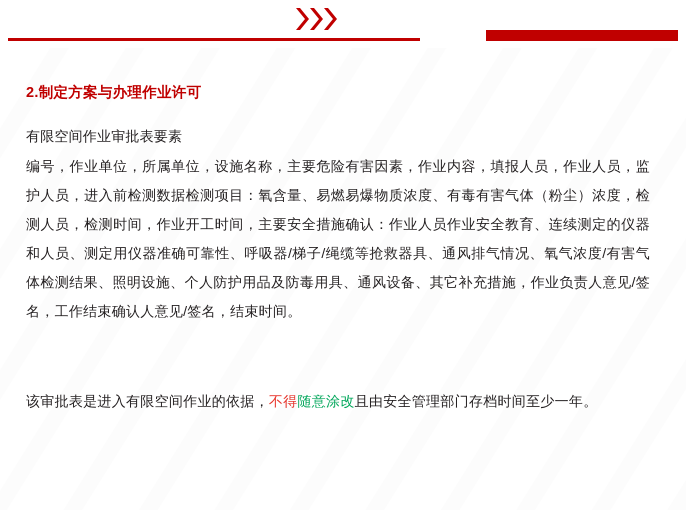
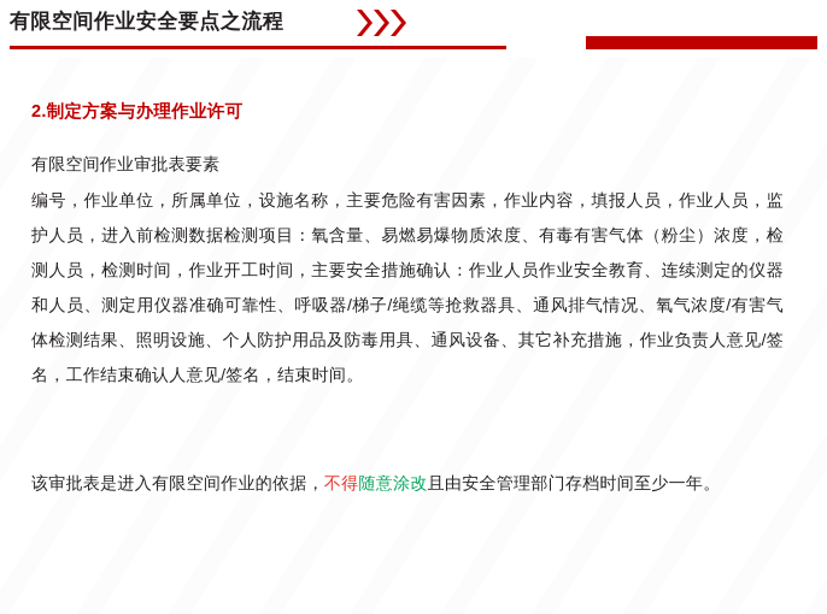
+ 有限空间作业安全要点之流程
